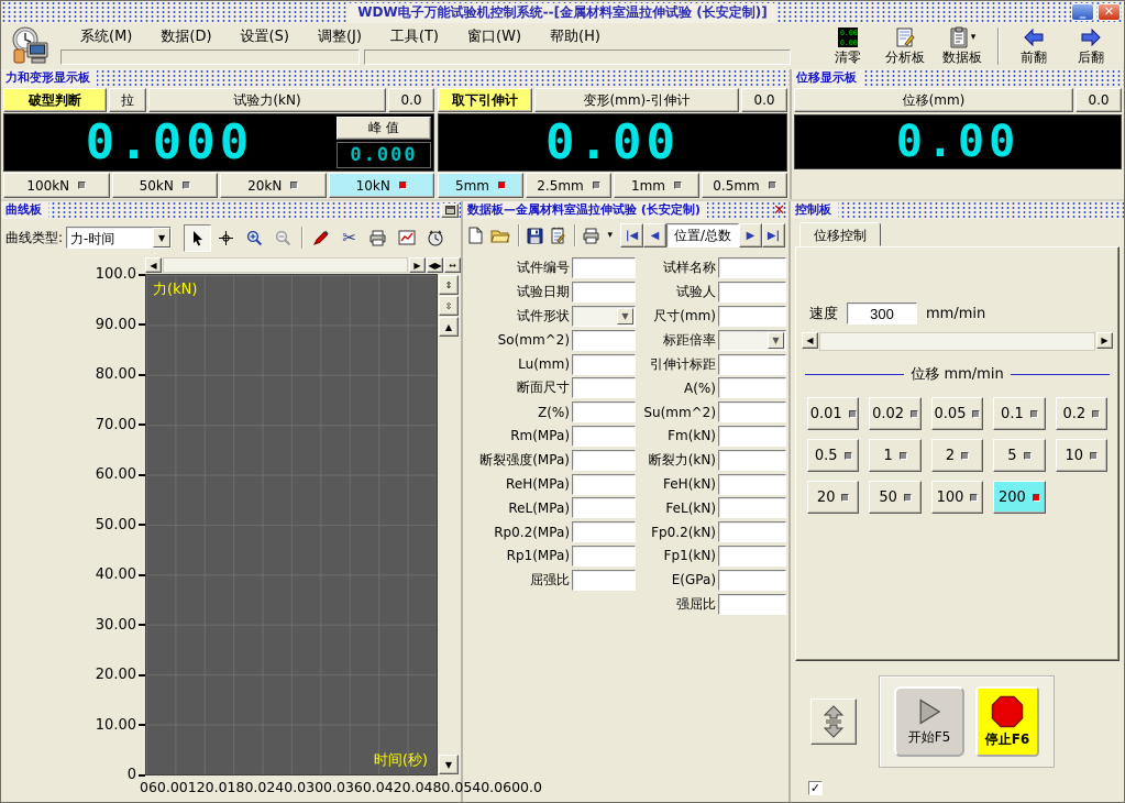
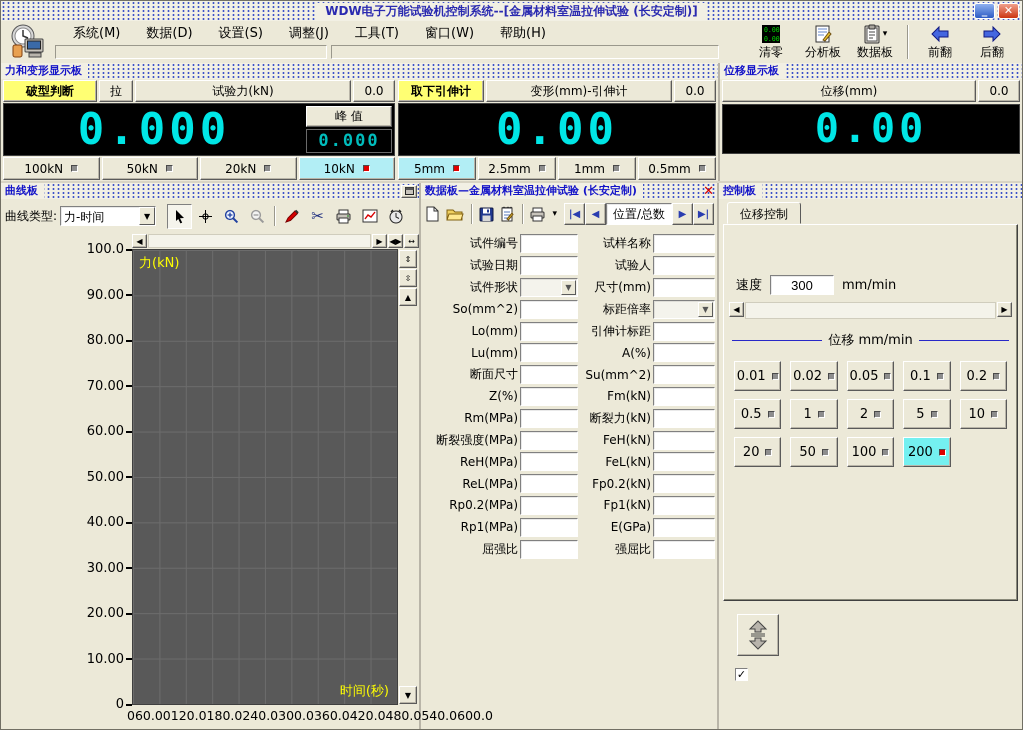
  WDW电子万能试验机控制系统--[金属材料室温拉伸试验 (长安定制)]
  _
  ✕
  系统(M)
  数据(D)
  设置(S)
  调整(J)
  工具(T)
  窗口(W)
  帮助(H)
  0.00
  0.00
  清零
  分析板
  ▾
  数据板
  前翻
  后翻
  力和变形显示板
  破型判断
  拉
  试验力(kN)
  0.0
  0.000
  峰 值
  0.000
  100kN
  50kN
  20kN
  10kN
  取下引伸计
  变形(mm)-引伸计
  0.0
  0.00
  5mm
  2.5mm
  1mm
  0.5mm
  位移显示板
  位移(mm)
  0.0
  0.00
  曲线板
  曲线类型:
  力-时间
  ▼
  ✂
  ◀
  ▶
  ◀▶
  ↔
  100.0
  90.00
  80.00
  70.00
  60.00
  50.00
  40.00
  30.00
  20.00
  10.00
  0
  力(kN)
  时间(秒)
  ⇕
  ⇳
  ▲
  ▼
  0
  60.00
  120.0
  180.0
  240.0
  300.0
  360.0
  420.0
  480.0
  540.0
  600.0
  数据板—金属材料室温拉伸试验 (长安定制)
  ✕
  ▾
  |◀
  ◀
  位置/总数
  ▶
  ▶|
  试件编号
  试验日期
  试件形状
  ▼
  So(mm^2)
+ Lo(mm)
  Lu(mm)
  断面尺寸
  Z(%)
  Rm(MPa)
  断裂强度(MPa)
  ReH(MPa)
  ReL(MPa)
  Rp0.2(MPa)
  Rp1(MPa)
  屈强比
  试样名称
  试验人
  尺寸(mm)
  标距倍率
  ▼
  引伸计标距
  A(%)
  Su(mm^2)
  Fm(kN)
  断裂力(kN)
  FeH(kN)
  FeL(kN)
  Fp0.2(kN)
  Fp1(kN)
  E(GPa)
  强屈比
  控制板
  位移控制
  速度
  300
  mm/min
  ◀
  ▶
  位移 mm/min
  0.01
  0.02
  0.05
  0.1
  0.2
  0.5
  1
  2
  5
  10
  20
  50
  100
  200
- 开始F5
- 停止F6
  ✓
